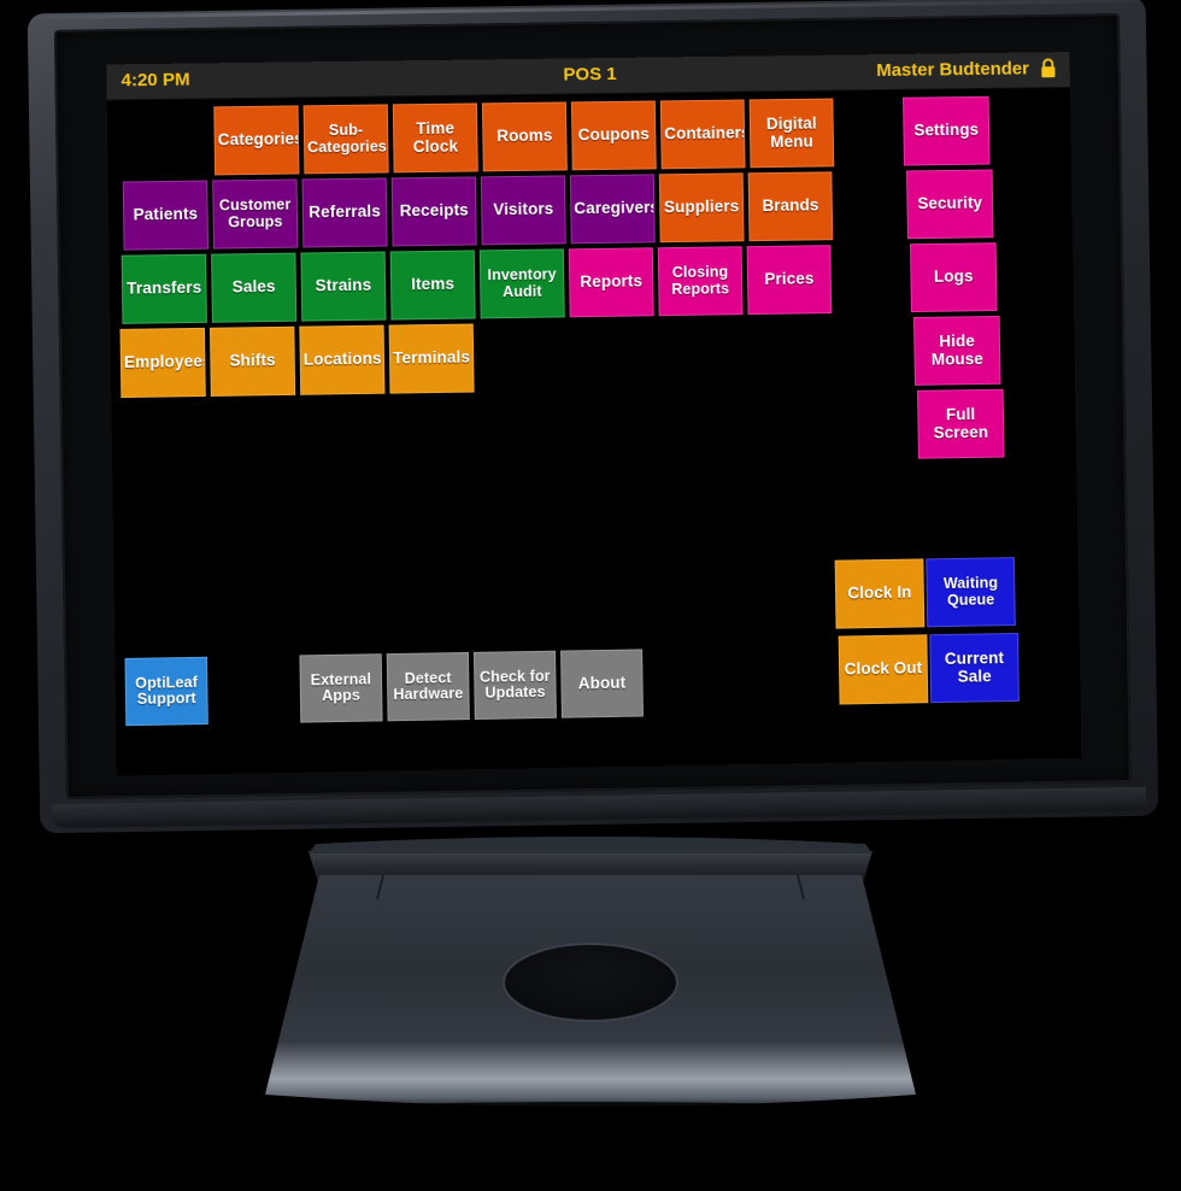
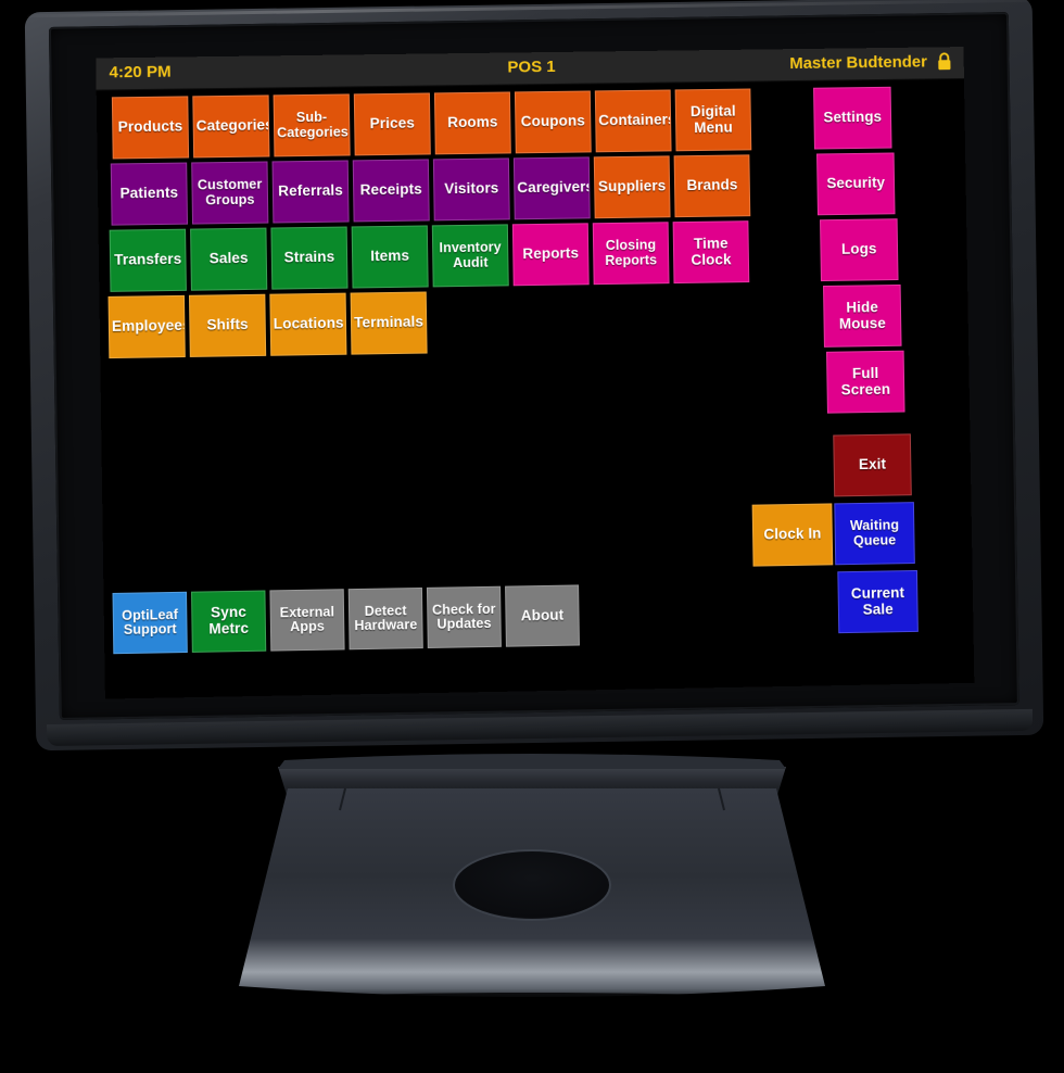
  4:20 PM
  POS 1
  Master Budtender
+ Products
  Categorie
  Sub-Categories
- Time Clock
+ Prices
  Rooms
  Coupons
  Container
  Digital Menu
  Patients
  Customer Groups
  Referrals
  Receipts
  Visitors
  Caregiver
  Suppliers
  Brands
  Transfers
  Sales
  Strains
  Items
  Inventory Audit
  Reports
  Closing Reports
- Prices
+ Time Clock
  Employee
  Shifts
  Locations
  Terminals
  Settings
  Security
  Logs
  Hide Mouse
  Full Screen
+ Exit
  Clock In
  Waiting Queue
- Clock Out
  Current Sale
  OptiLeaf Support
+ Sync Metrc
  External Apps
  Detect Hardware
  Check for Updates
  About
